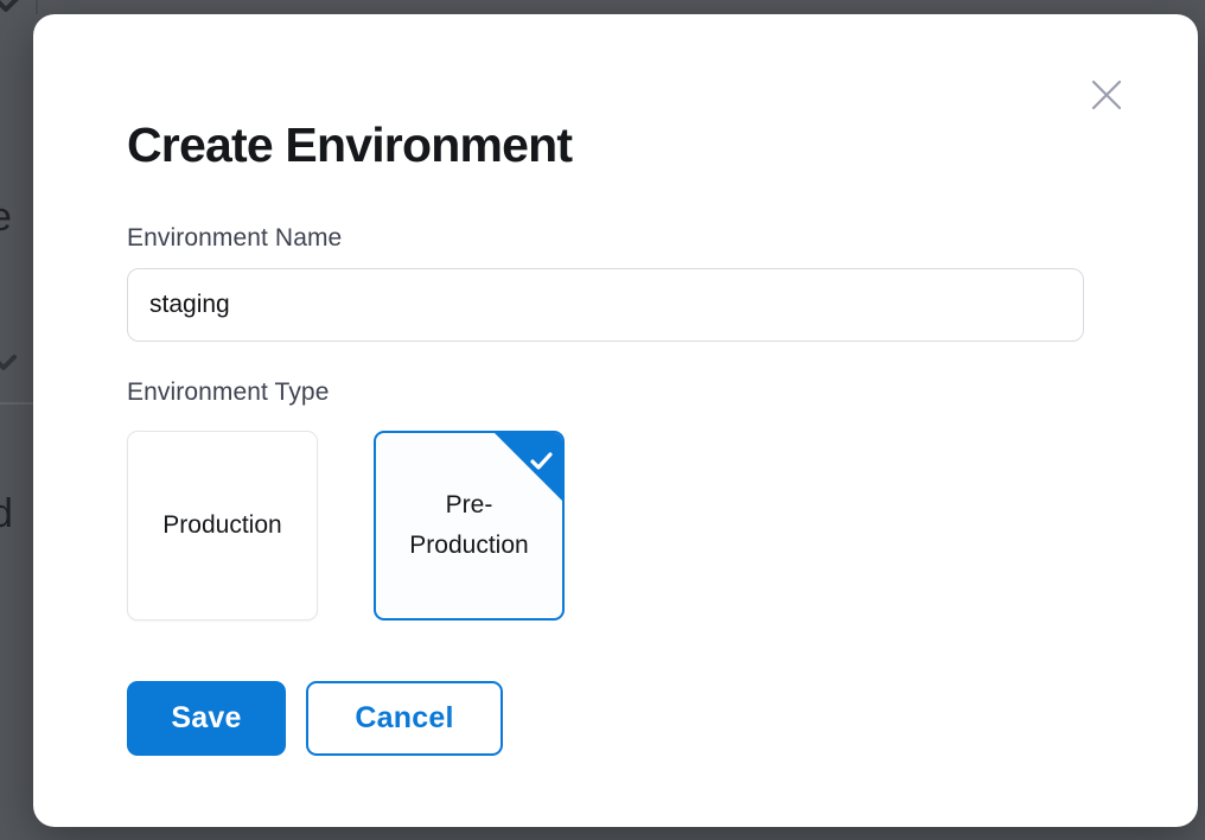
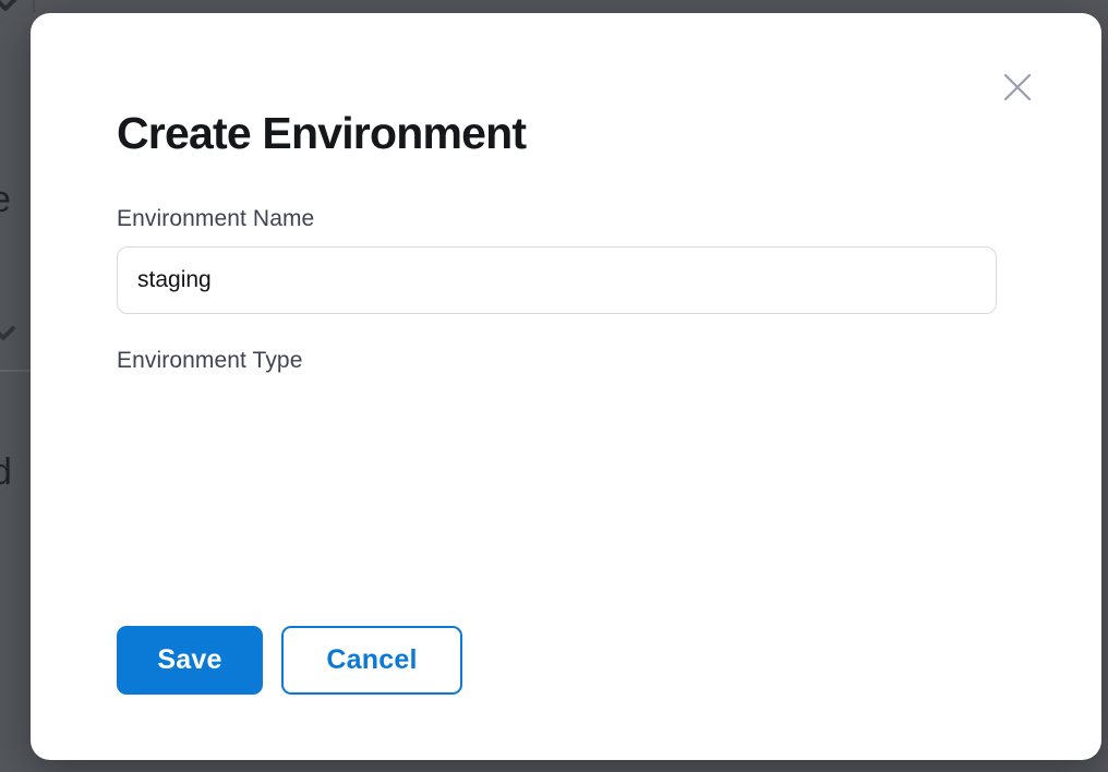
  e
  d
  Create Environment
  Environment Name
  staging
  Environment Type
- Production
- Pre-Production
  Save
  Cancel
